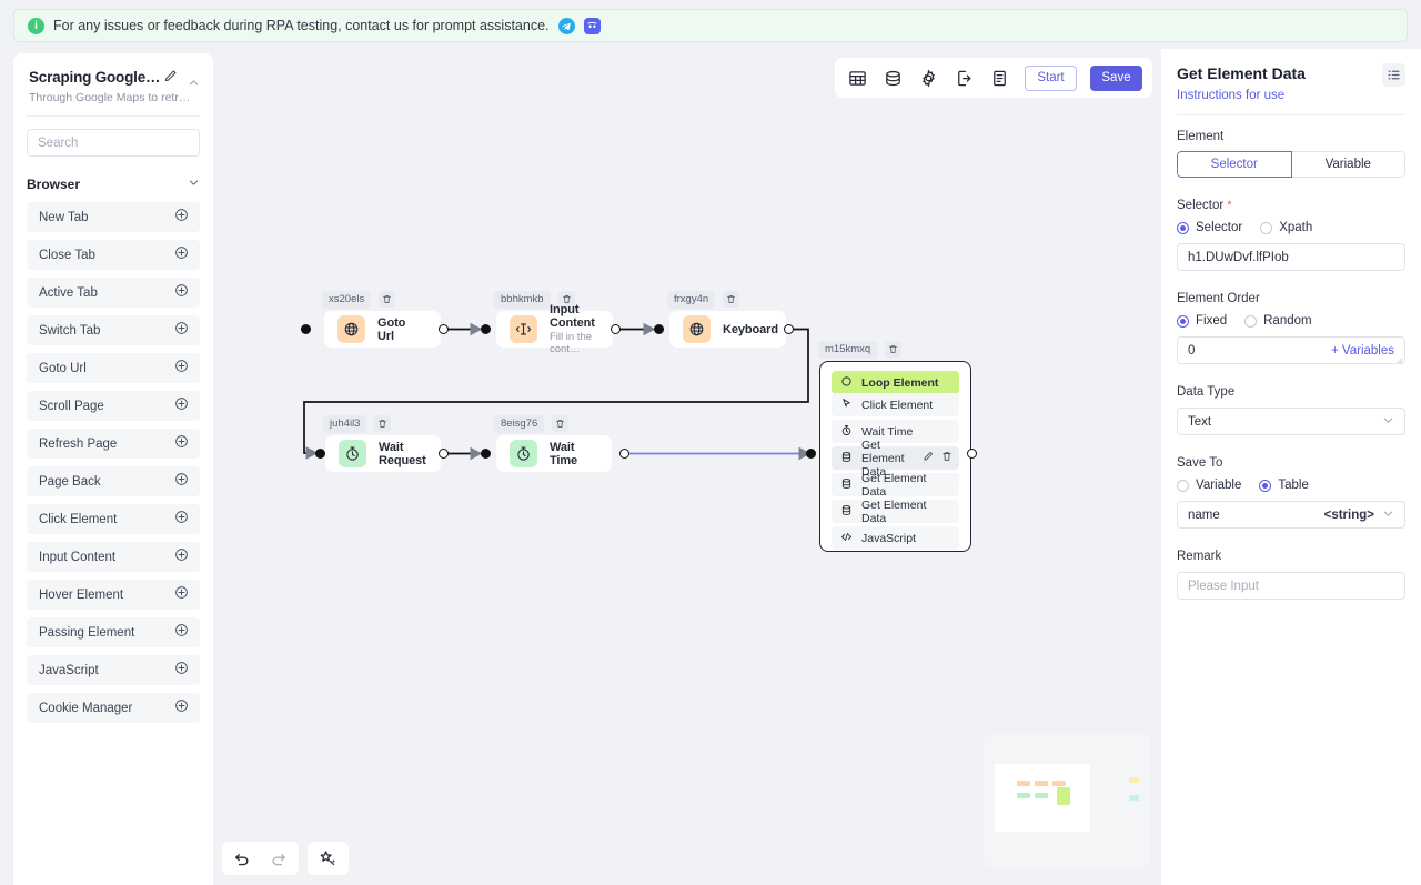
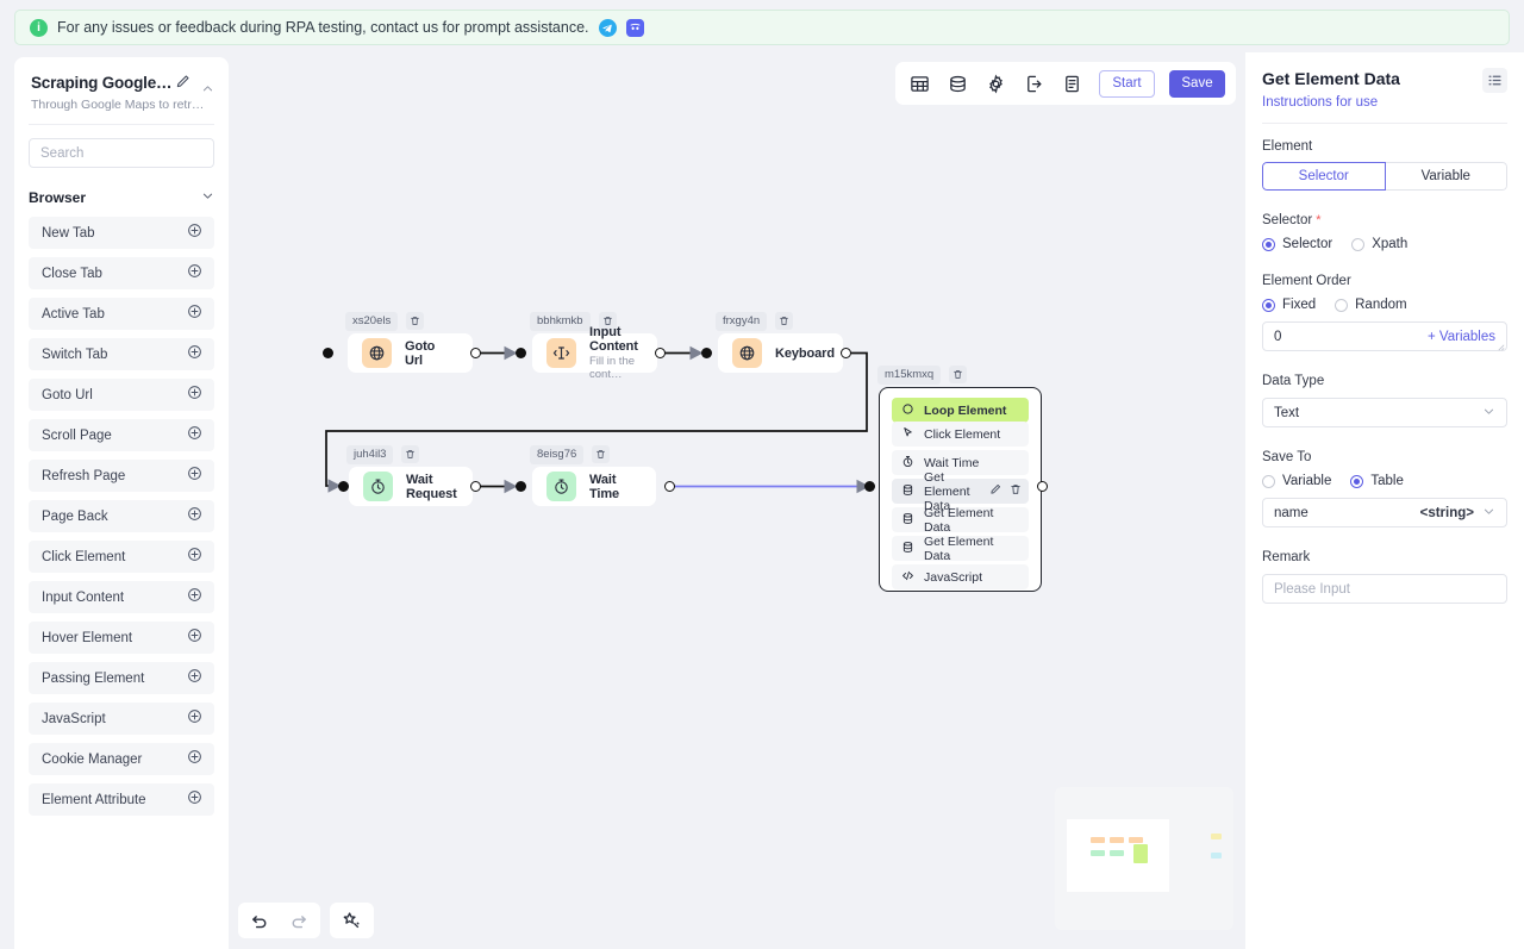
  i
  For any issues or feedback during RPA testing, contact us for prompt assistance.
  Scraping Google…
  Through Google Maps to retr…
  Search
  Browser
  New Tab
  Close Tab
  Active Tab
  Switch Tab
  Goto Url
  Scroll Page
  Refresh Page
  Page Back
  Click Element
  Input Content
  Hover Element
  Passing Element
  JavaScript
  Cookie Manager
+ Element Attribute
  Start
  Save
  xs20els
  Goto Url
  bbhkmkb
  Input Content
  Fill in the cont…
  frxgy4n
  Keyboard
  juh4il3
  Wait Request
  8eisg76
  Wait Time
  m15kmxq
  Loop Element
  Click Element
  Wait Time
  Get Element Data
  Get Element Data
  Get Element Data
  JavaScript
  Get Element Data
  Instructions for use
  Element
  Selector
  Variable
  Selector *
  Selector
  Xpath
- h1.DUwDvf.lfPIob
  Element Order
  Fixed
  Random
  0
  + Variables
  Data Type
  Text
  Save To
  Variable
  Table
  name
  <string>
  Remark
  Please Input
